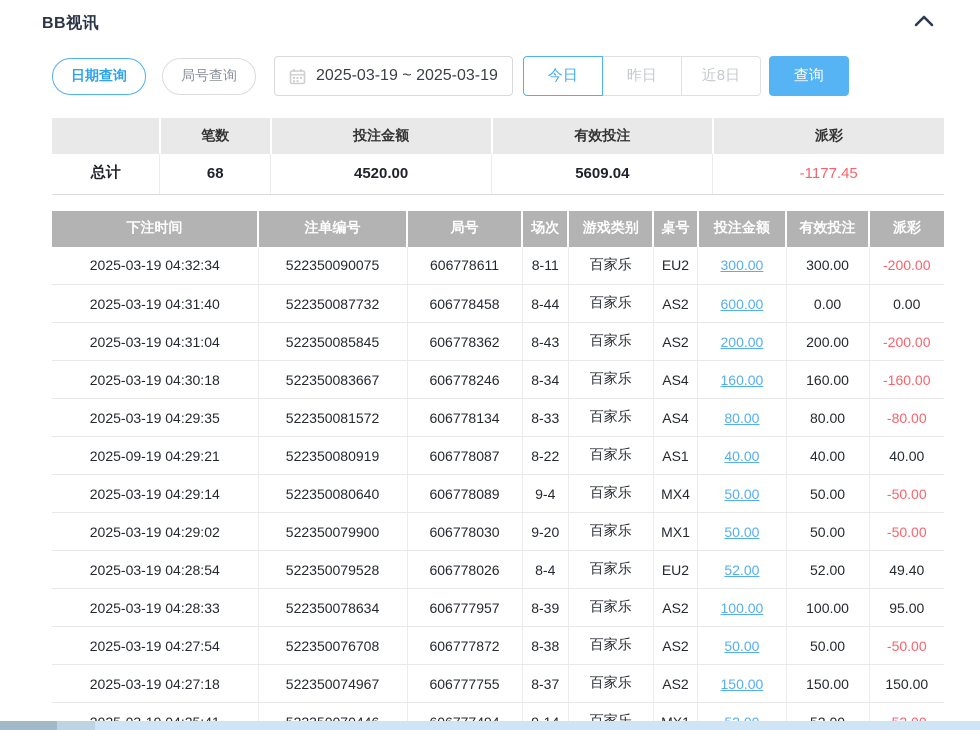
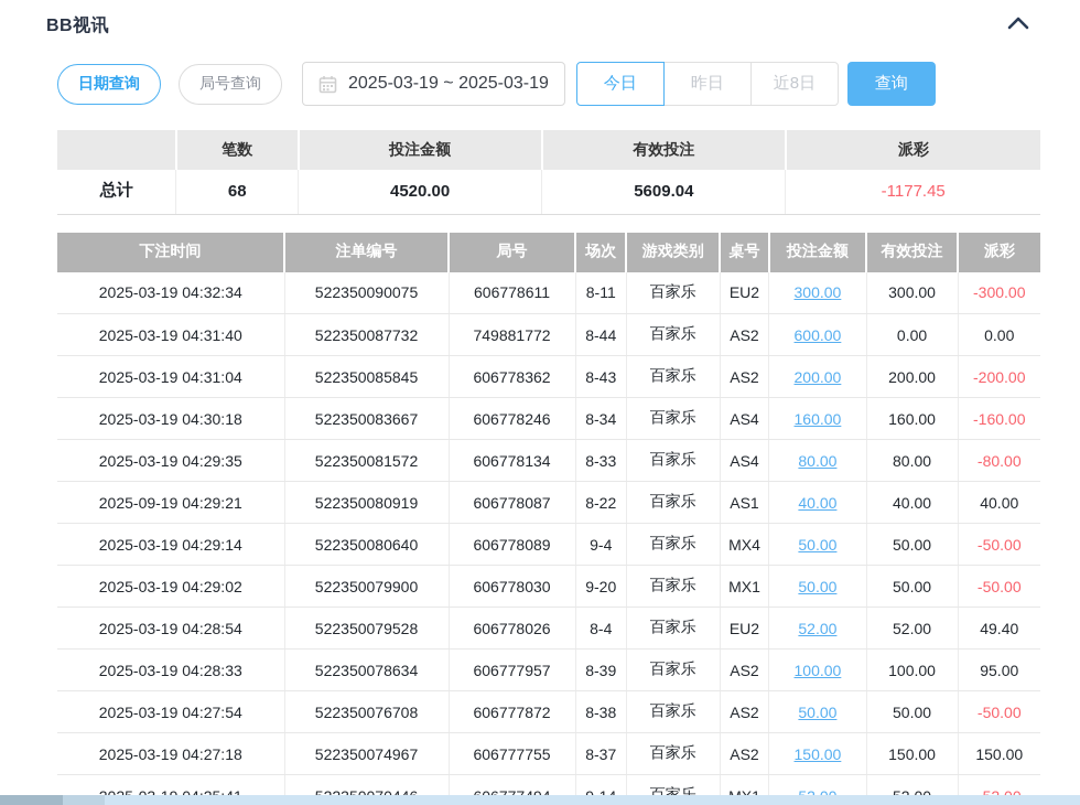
  BB视讯
  日期查询
  局号查询
  2025-03-19 ~ 2025-03-19
  今日
  昨日
  近8日
  查询
  	笔数	投注金额	有效投注	派彩
  总计	68	4520.00	5609.04	-1177.45
  下注时间	注单编号	局号	场次	游戏类别	桌号	投注金额	有效投注	派彩
- 2025-03-19 04:32:34	522350090075	606778611	8-11	百家乐	EU2	300.00	300.00	-200.00
+ 2025-03-19 04:32:34	522350090075	606778611	8-11	百家乐	EU2	300.00	300.00	-300.00
- 2025-03-19 04:31:40	522350087732	606778458	8-44	百家乐	AS2	600.00	0.00	0.00
+ 2025-03-19 04:31:40	522350087732	749881772	8-44	百家乐	AS2	600.00	0.00	0.00
  2025-03-19 04:31:04	522350085845	606778362	8-43	百家乐	AS2	200.00	200.00	-200.00
  2025-03-19 04:30:18	522350083667	606778246	8-34	百家乐	AS4	160.00	160.00	-160.00
  2025-03-19 04:29:35	522350081572	606778134	8-33	百家乐	AS4	80.00	80.00	-80.00
  2025-09-19 04:29:21	522350080919	606778087	8-22	百家乐	AS1	40.00	40.00	40.00
  2025-03-19 04:29:14	522350080640	606778089	9-4	百家乐	MX4	50.00	50.00	-50.00
  2025-03-19 04:29:02	522350079900	606778030	9-20	百家乐	MX1	50.00	50.00	-50.00
  2025-03-19 04:28:54	522350079528	606778026	8-4	百家乐	EU2	52.00	52.00	49.40
  2025-03-19 04:28:33	522350078634	606777957	8-39	百家乐	AS2	100.00	100.00	95.00
  2025-03-19 04:27:54	522350076708	606777872	8-38	百家乐	AS2	50.00	50.00	-50.00
  2025-03-19 04:27:18	522350074967	606777755	8-37	百家乐	AS2	150.00	150.00	150.00
